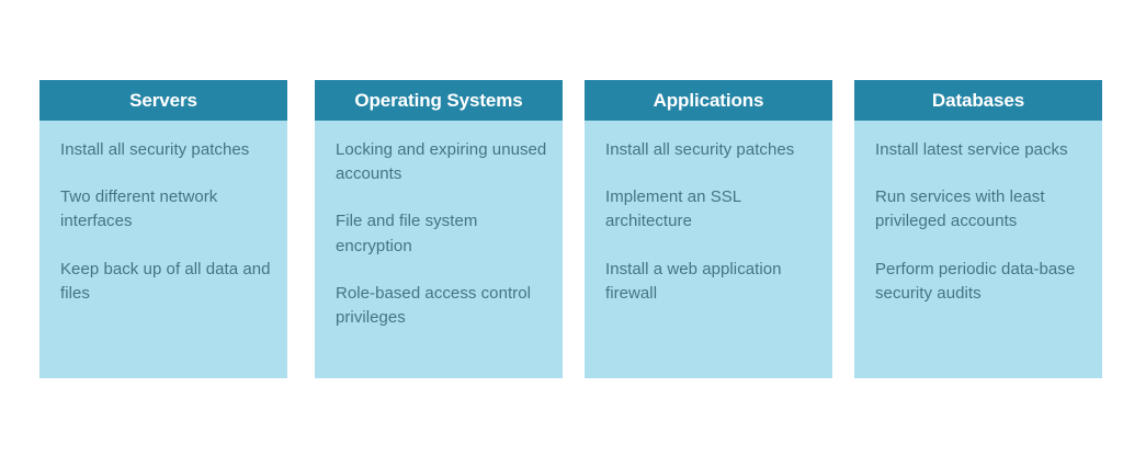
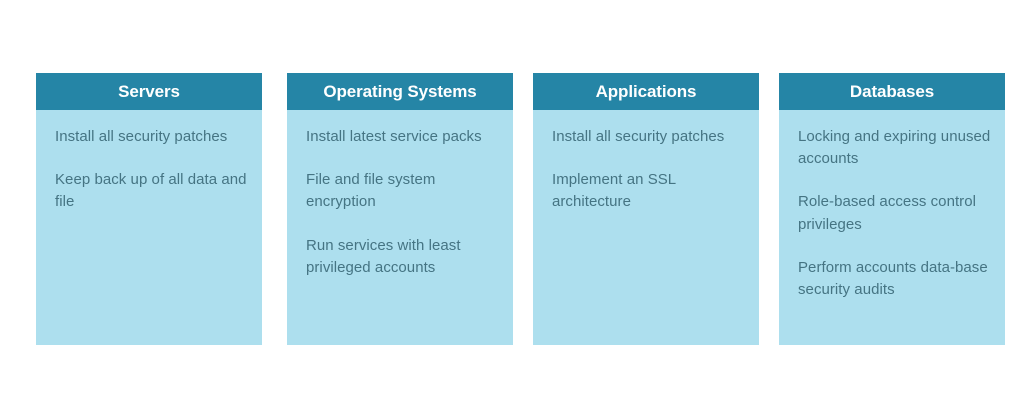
  Servers
  Install all security patches
- Two different network interfaces
- Keep back up of all data and files
+ Keep back up of all data and file
  Operating Systems
- Locking and expiring unused accounts
+ Install latest service packs
  File and file system encryption
- Role-based access control privileges
+ Run services with least privileged accounts
  Applications
  Install all security patches
  Implement an SSL architecture
- Install a web application firewall
  Databases
- Install latest service packs
+ Locking and expiring unused accounts
- Run services with least privileged accounts
+ Role-based access control privileges
- Perform periodic data-base security audits
+ Perform accounts data-base security audits
